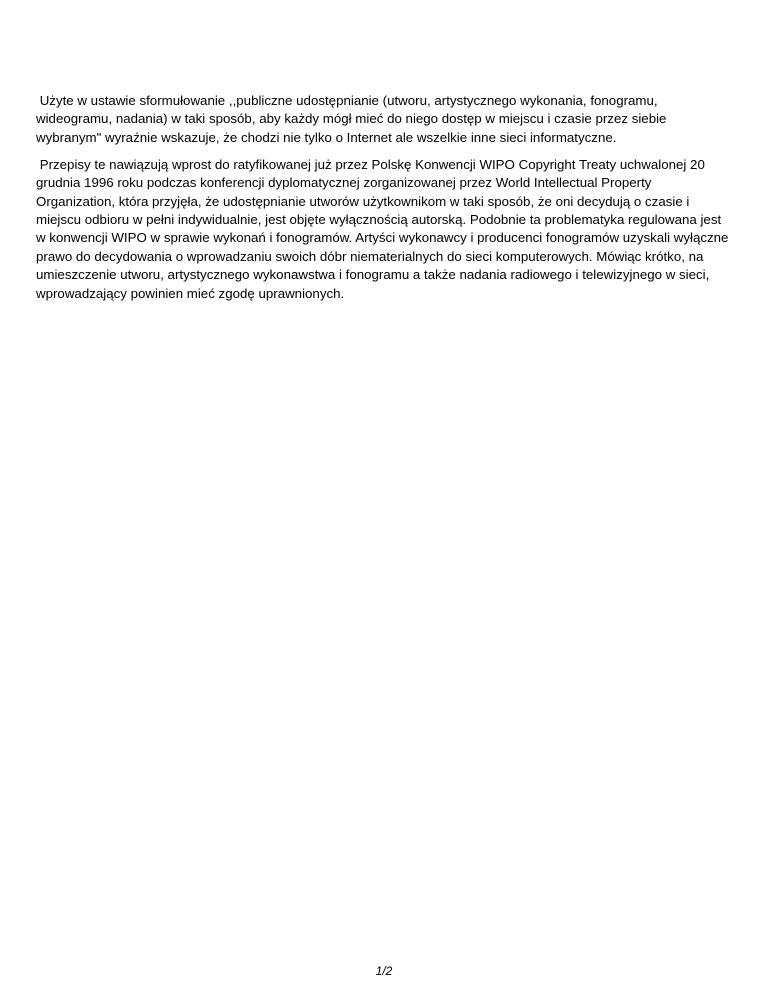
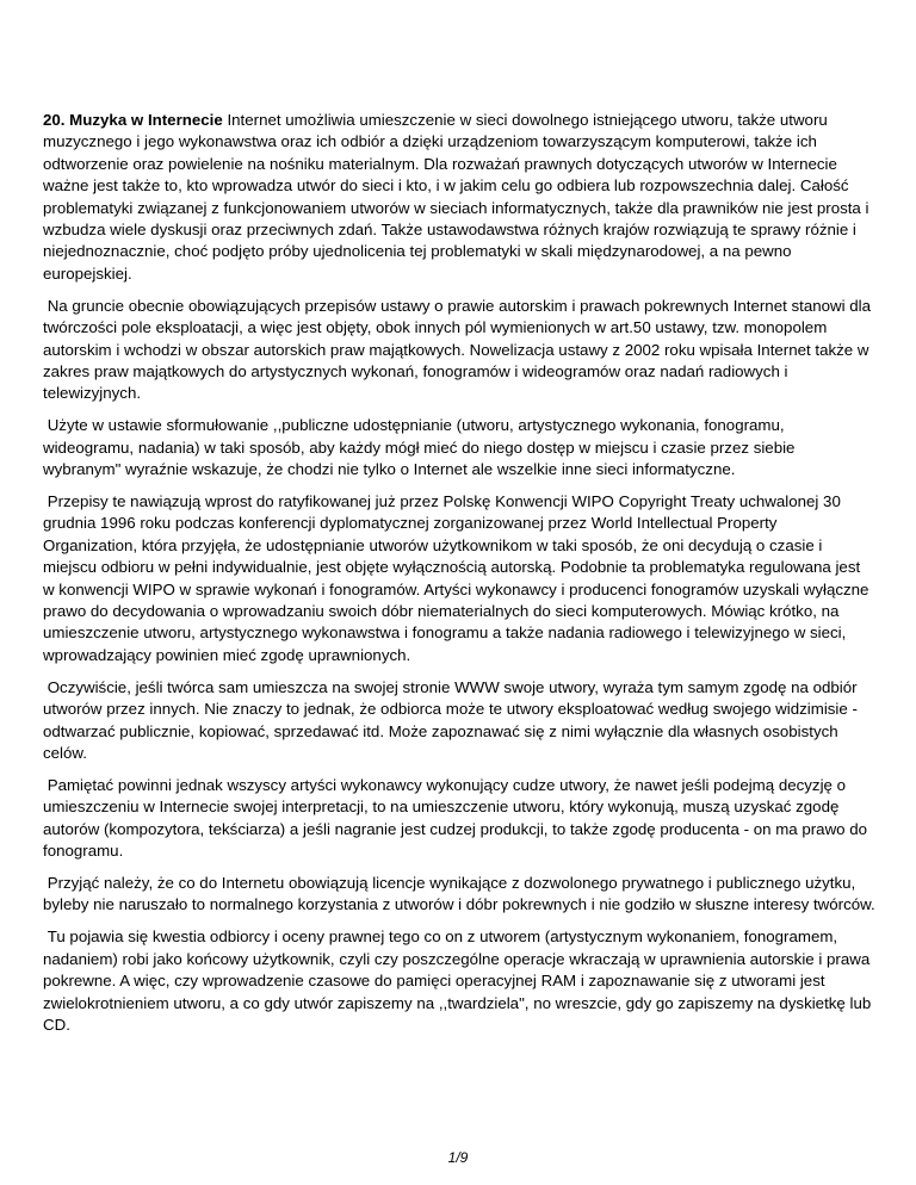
+ 20. Muzyka w Internecie Internet umożliwia umieszczenie w sieci dowolnego istniejącego utworu, także utworu muzycznego i jego wykonawstwa oraz ich odbiór a dzięki urządzeniom towarzyszącym komputerowi, także ich odtworzenie oraz powielenie na nośniku materialnym. Dla rozważań prawnych dotyczących utworów w Internecie ważne jest także to, kto wprowadza utwór do sieci i kto, i w jakim celu go odbiera lub rozpowszechnia dalej. Całość problematyki związanej z funkcjonowaniem utworów w sieciach informatycznych, także dla prawników nie jest prosta i wzbudza wiele dyskusji oraz przeciwnych zdań. Także ustawodawstwa różnych krajów rozwiązują te sprawy różnie i niejednoznacznie, choć podjęto próby ujednolicenia tej problematyki w skali międzynarodowej, a na pewno europejskiej.
+ Na gruncie obecnie obowiązujących przepisów ustawy o prawie autorskim i prawach pokrewnych Internet stanowi dla twórczości pole eksploatacji, a więc jest objęty, obok innych pól wymienionych w art.50 ustawy, tzw. monopolem autorskim i wchodzi w obszar autorskich praw majątkowych. Nowelizacja ustawy z 2002 roku wpisała Internet także w zakres praw majątkowych do artystycznych wykonań, fonogramów i wideogramów oraz nadań radiowych i telewizyjnych.
  Użyte w ustawie sformułowanie ,,publiczne udostępnianie (utworu, artystycznego wykonania, fonogramu, wideogramu, nadania) w taki sposób, aby każdy mógł mieć do niego dostęp w miejscu i czasie przez siebie wybranym" wyraźnie wskazuje, że chodzi nie tylko o Internet ale wszelkie inne sieci informatyczne.
- Przepisy te nawiązują wprost do ratyfikowanej już przez Polskę Konwencji WIPO Copyright Treaty uchwalonej 20 grudnia 1996 roku podczas konferencji dyplomatycznej zorganizowanej przez World Intellectual Property Organization, która przyjęła, że udostępnianie utworów użytkownikom w taki sposób, że oni decydują o czasie i miejscu odbioru w pełni indywidualnie, jest objęte wyłącznością autorską. Podobnie ta problematyka regulowana jest w konwencji WIPO w sprawie wykonań i fonogramów. Artyści wykonawcy i producenci fonogramów uzyskali wyłączne prawo do decydowania o wprowadzaniu swoich dóbr niematerialnych do sieci komputerowych. Mówiąc krótko, na umieszczenie utworu, artystycznego wykonawstwa i fonogramu a także nadania radiowego i telewizyjnego w sieci, wprowadzający powinien mieć zgodę uprawnionych.
+ Przepisy te nawiązują wprost do ratyfikowanej już przez Polskę Konwencji WIPO Copyright Treaty uchwalonej 30 grudnia 1996 roku podczas konferencji dyplomatycznej zorganizowanej przez World Intellectual Property Organization, która przyjęła, że udostępnianie utworów użytkownikom w taki sposób, że oni decydują o czasie i miejscu odbioru w pełni indywidualnie, jest objęte wyłącznością autorską. Podobnie ta problematyka regulowana jest w konwencji WIPO w sprawie wykonań i fonogramów. Artyści wykonawcy i producenci fonogramów uzyskali wyłączne prawo do decydowania o wprowadzaniu swoich dóbr niematerialnych do sieci komputerowych. Mówiąc krótko, na umieszczenie utworu, artystycznego wykonawstwa i fonogramu a także nadania radiowego i telewizyjnego w sieci, wprowadzający powinien mieć zgodę uprawnionych.
+ Oczywiście, jeśli twórca sam umieszcza na swojej stronie WWW swoje utwory, wyraża tym samym zgodę na odbiór utworów przez innych. Nie znaczy to jednak, że odbiorca może te utwory eksploatować według swojego widzimisie - odtwarzać publicznie, kopiować, sprzedawać itd. Może zapoznawać się z nimi wyłącznie dla własnych osobistych celów.
+ Pamiętać powinni jednak wszyscy artyści wykonawcy wykonujący cudze utwory, że nawet jeśli podejmą decyzję o umieszczeniu w Internecie swojej interpretacji, to na umieszczenie utworu, który wykonują, muszą uzyskać zgodę autorów (kompozytora, tekściarza) a jeśli nagranie jest cudzej produkcji, to także zgodę producenta - on ma prawo do fonogramu.
+ Przyjąć należy, że co do Internetu obowiązują licencje wynikające z dozwolonego prywatnego i publicznego użytku, byleby nie naruszało to normalnego korzystania z utworów i dóbr pokrewnych i nie godziło w słuszne interesy twórców.
+ Tu pojawia się kwestia odbiorcy i oceny prawnej tego co on z utworem (artystycznym wykonaniem, fonogramem, nadaniem) robi jako końcowy użytkownik, czyli czy poszczególne operacje wkraczają w uprawnienia autorskie i prawa pokrewne. A więc, czy wprowadzenie czasowe do pamięci operacyjnej RAM i zapoznawanie się z utworami jest zwielokrotnieniem utworu, a co gdy utwór zapiszemy na ,,twardziela", no wreszcie, gdy go zapiszemy na dyskietkę lub CD.
- 1/2
+ 1/9
